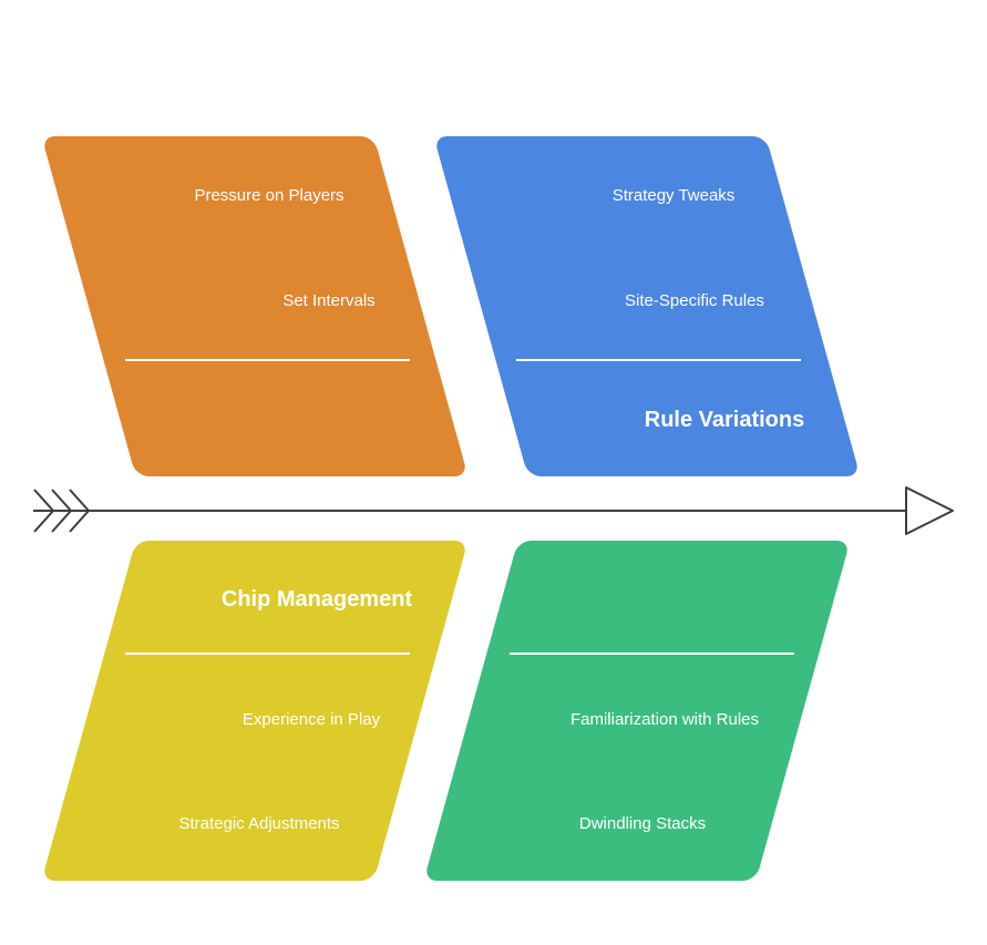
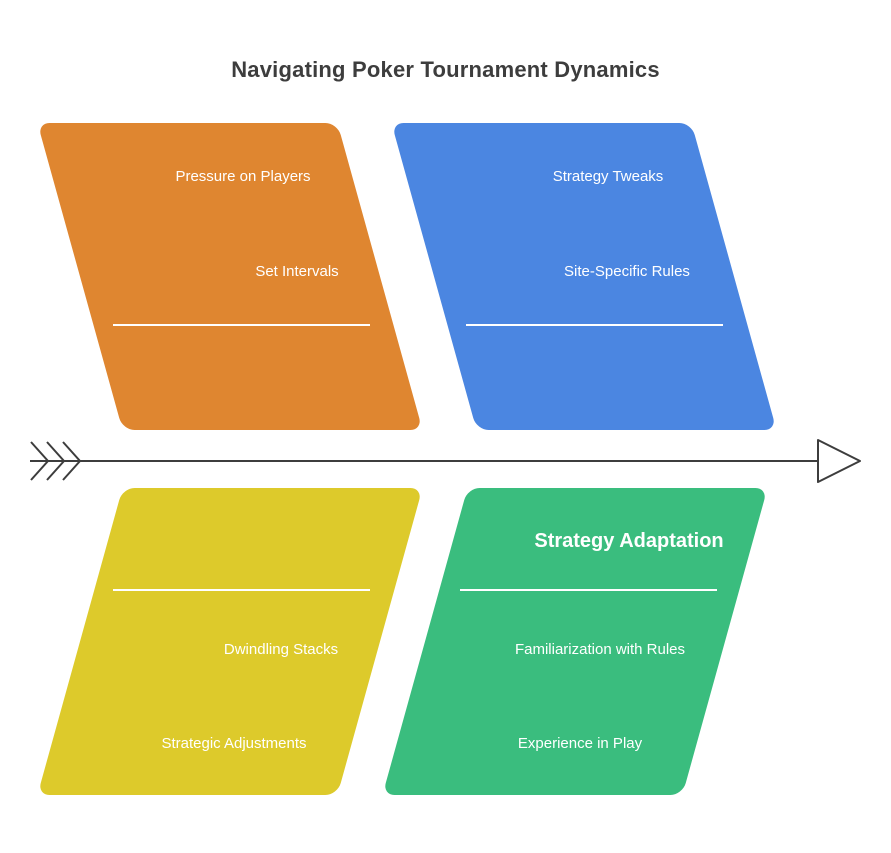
+ Navigating Poker Tournament Dynamics
  Pressure on Players
  Set Intervals
  Strategy Tweaks
  Site-Specific Rules
- Rule Variations
- Chip Management
- Experience in Play
+ Dwindling Stacks
  Strategic Adjustments
+ Strategy Adaptation
  Familiarization with Rules
- Dwindling Stacks
+ Experience in Play
